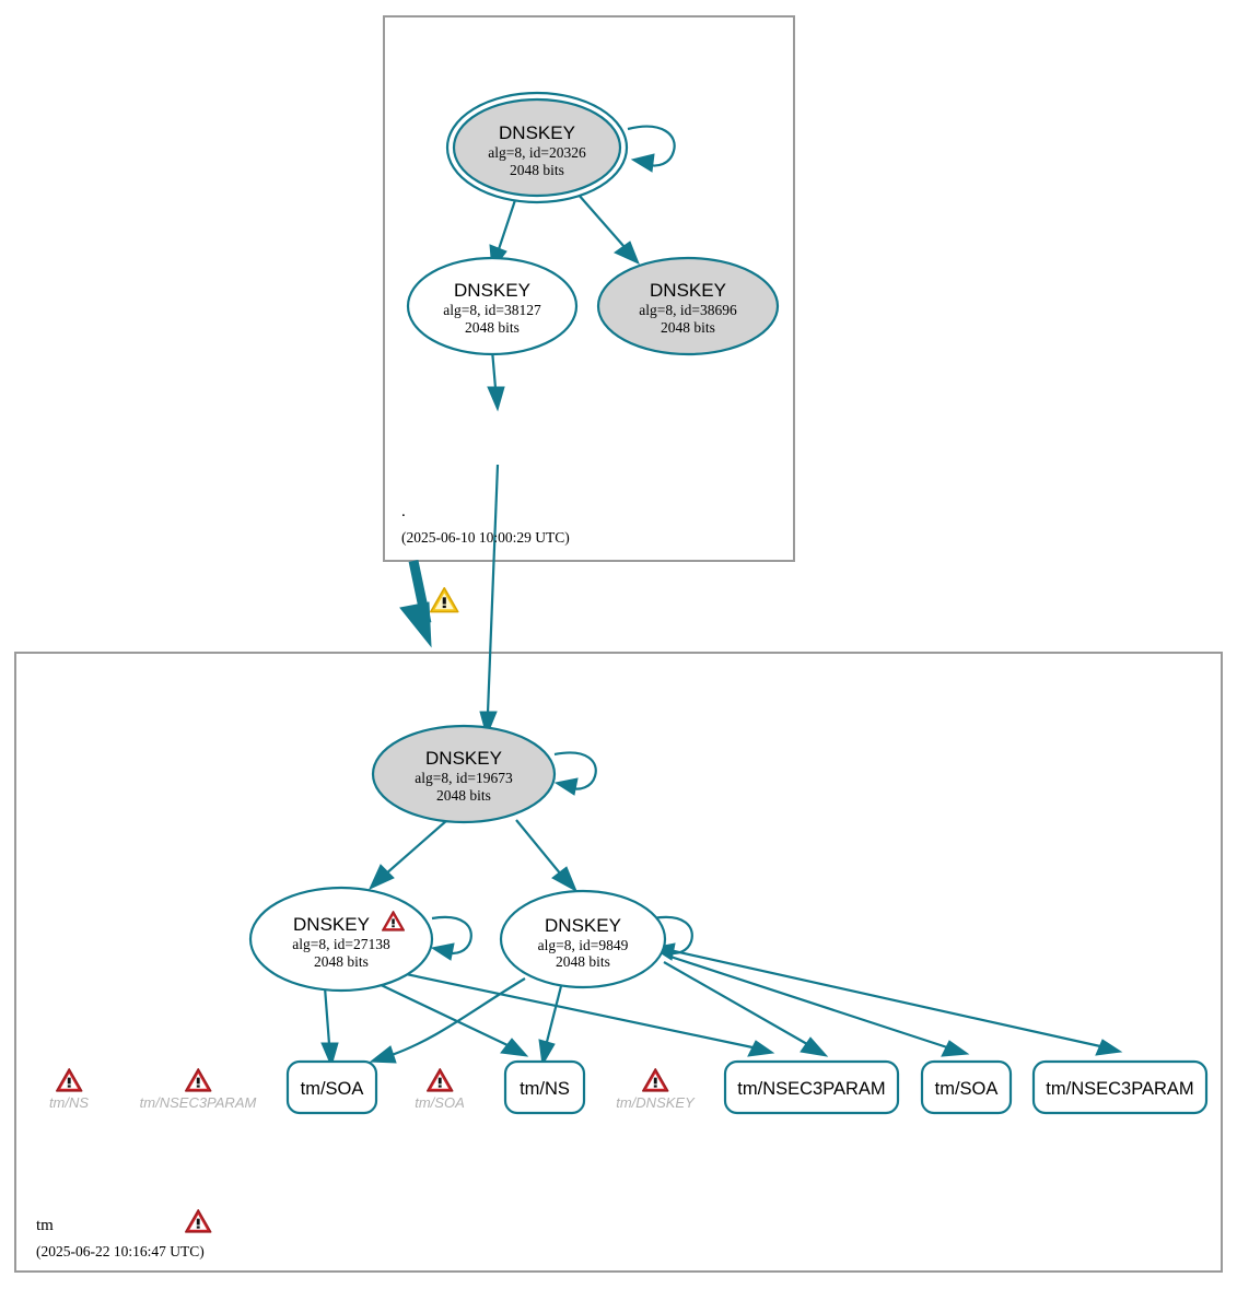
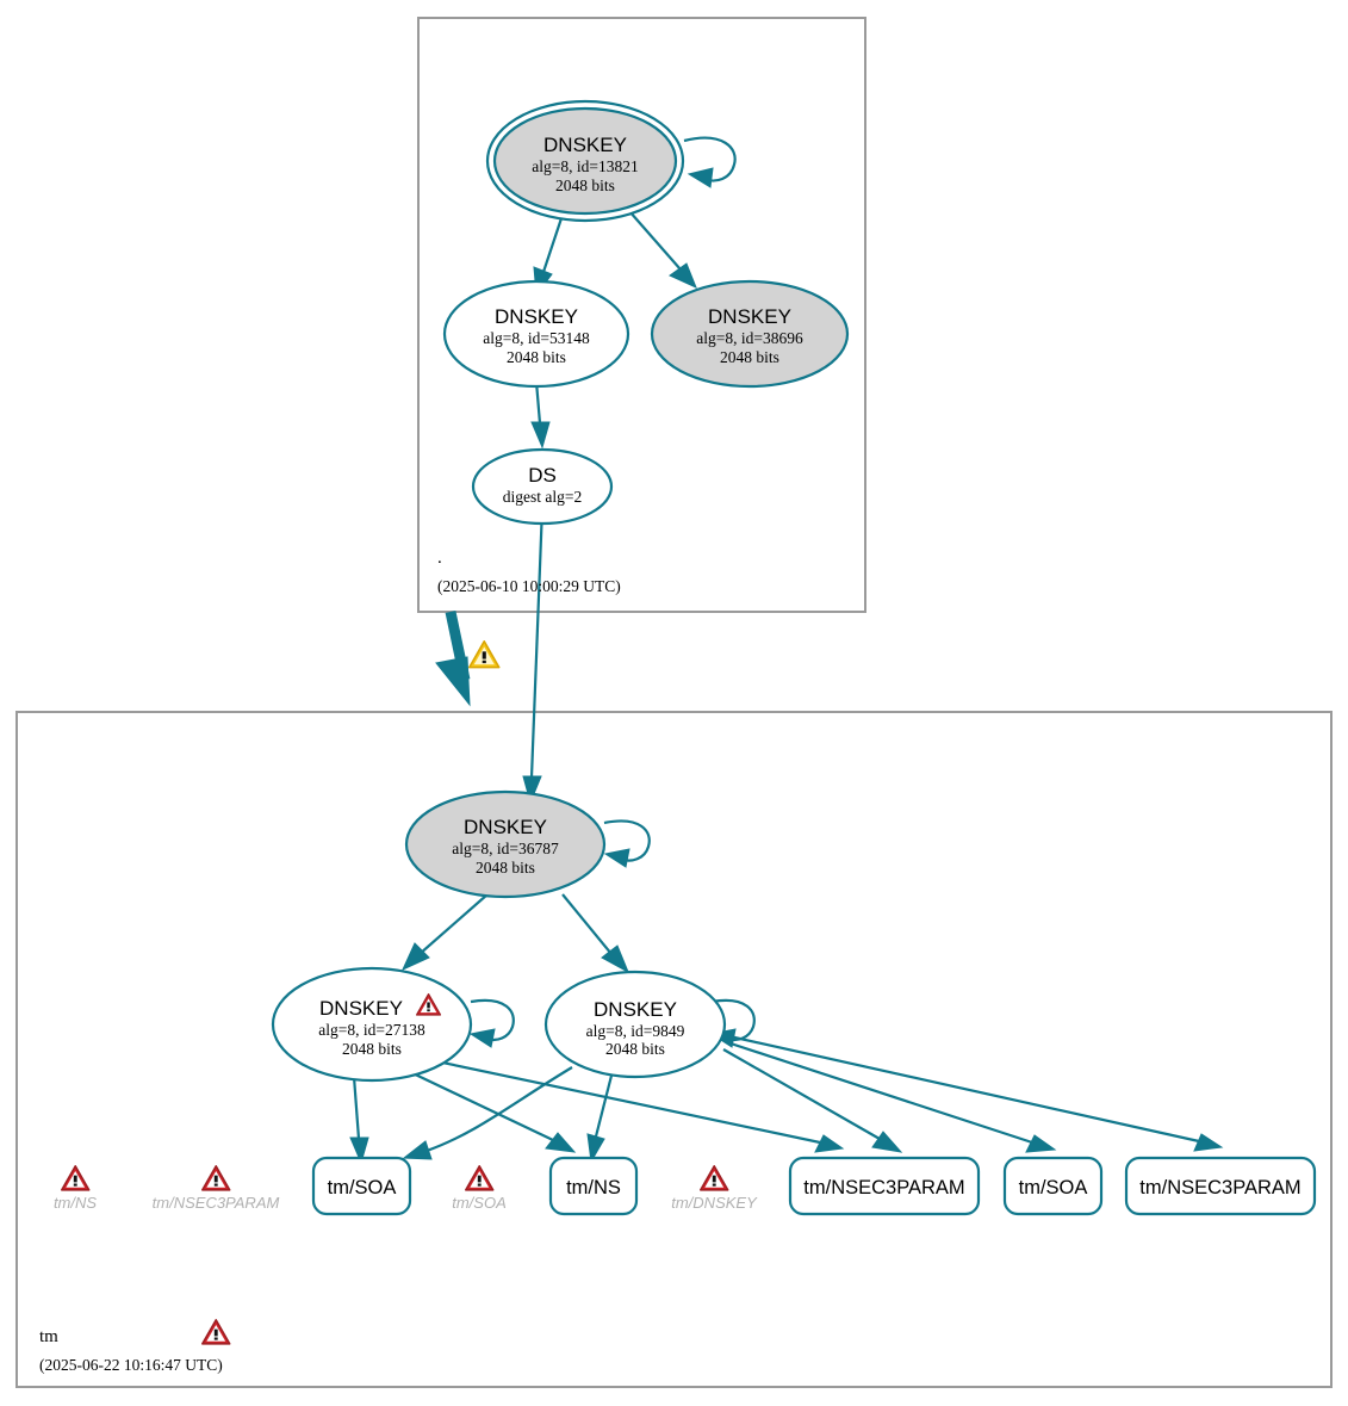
  DNSKEY
- alg=8, id=20326
+ alg=8, id=13821
  2048 bits
  DNSKEY
- alg=8, id=38127
+ alg=8, id=53148
  2048 bits
  DNSKEY
  alg=8, id=38696
  2048 bits
+ DS
+ digest alg=2
  .
  (2025-06-10 10:00:29 UTC)
  DNSKEY
- alg=8, id=19673
+ alg=8, id=36787
  2048 bits
  DNSKEY
  alg=8, id=27138
  2048 bits
  DNSKEY
  alg=8, id=9849
  2048 bits
  tm/SOA
  tm/NS
  tm/NSEC3PARAM
  tm/SOA
  tm/NSEC3PARAM
  tm/NS
  tm/NSEC3PARAM
  tm/SOA
  tm/DNSKEY
  tm
  (2025-06-22 10:16:47 UTC)
